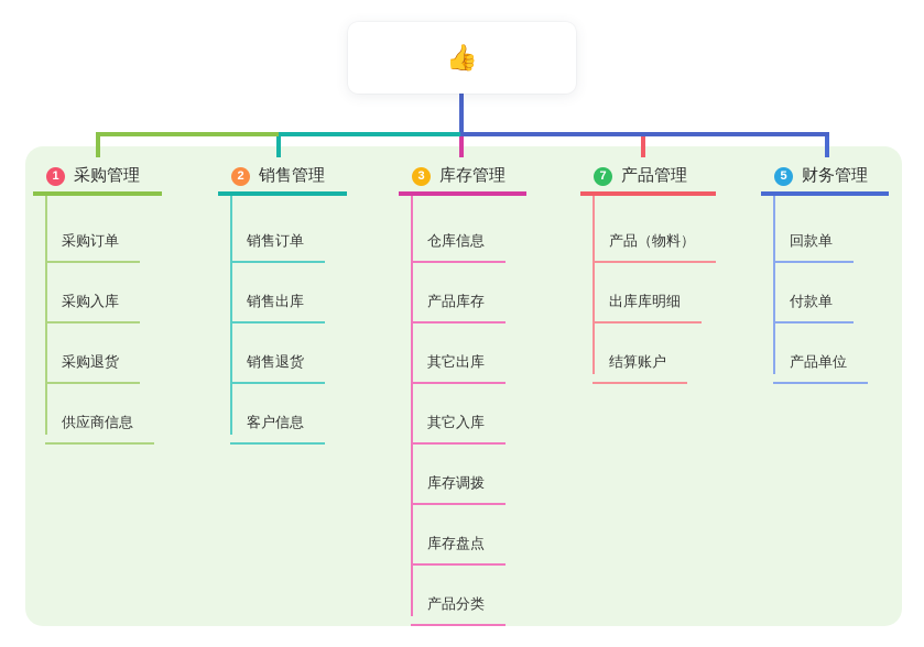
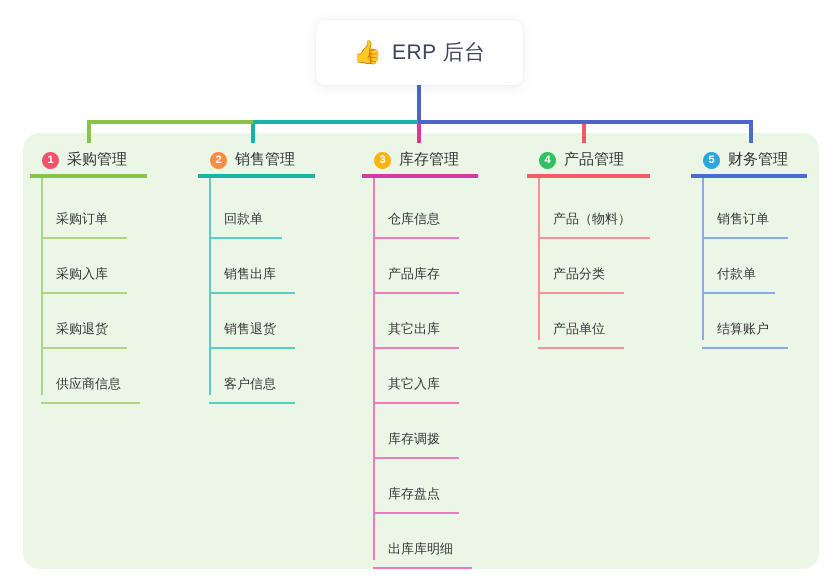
  👍
+ ERP 后台
  1
  采购管理
  采购订单
  采购入库
  采购退货
  供应商信息
  2
  销售管理
- 销售订单
+ 回款单
  销售出库
  销售退货
  客户信息
  3
  库存管理
  仓库信息
  产品库存
  其它出库
  其它入库
  库存调拨
  库存盘点
- 产品分类
+ 出库库明细
- 7
+ 4
  产品管理
  产品（物料）
- 出库库明细
+ 产品分类
- 结算账户
+ 产品单位
  5
  财务管理
- 回款单
+ 销售订单
  付款单
- 产品单位
+ 结算账户
